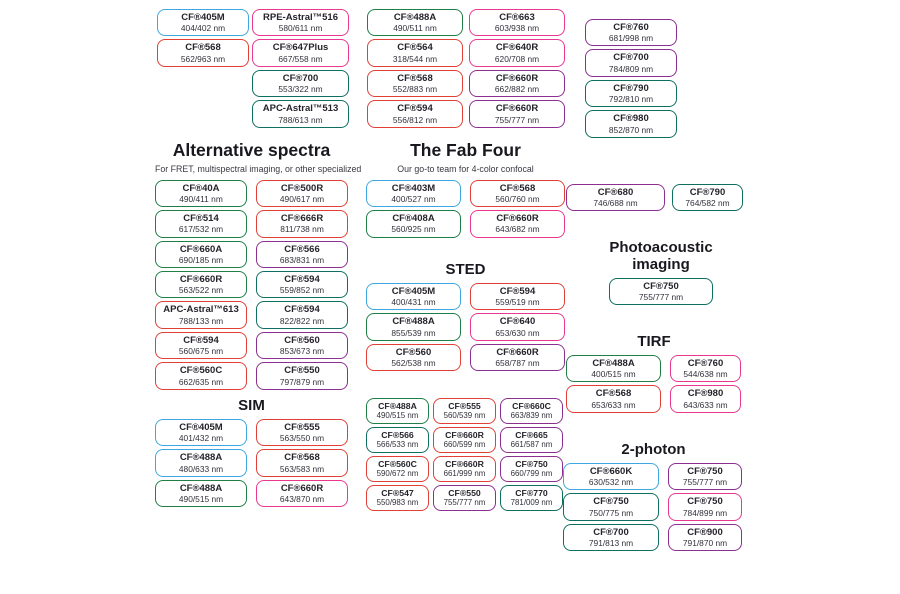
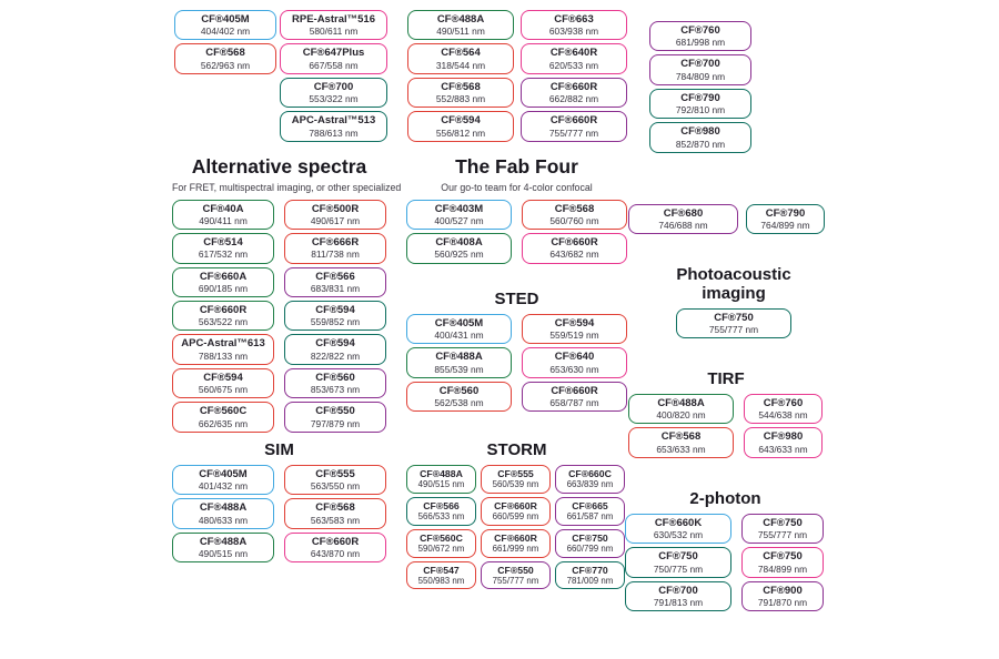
  CF®405M
  404/402 nm
  CF®568
  562/963 nm
  RPE-Astral™516
  580/611 nm
  CF®647Plus
  667/558 nm
  CF®700
  553/322 nm
  APC-Astral™513
  788/613 nm
  CF®488A
  490/511 nm
  CF®564
  318/544 nm
  CF®568
  552/883 nm
  CF®594
  556/812 nm
  CF®663
  603/938 nm
  CF®640R
- 620/708 nm
+ 620/533 nm
  CF®660R
  662/882 nm
  CF®660R
  755/777 nm
  CF®760
  681/998 nm
  CF®700
  784/809 nm
  CF®790
  792/810 nm
  CF®980
  852/870 nm
  Alternative spectra
  For FRET, multispectral imaging, or other specialized
  CF®40A
  490/411 nm
  CF®500R
  490/617 nm
  CF®514
  617/532 nm
  CF®666R
  811/738 nm
  CF®660A
  690/185 nm
  CF®566
  683/831 nm
  CF®660R
  563/522 nm
  CF®594
  559/852 nm
  APC-Astral™613
  788/133 nm
  CF®594
  822/822 nm
  CF®594
  560/675 nm
  CF®560
  853/673 nm
  CF®560C
  662/635 nm
  CF®550
  797/879 nm
  The Fab Four
  Our go-to team for 4-color confocal
  CF®403M
  400/527 nm
  CF®568
  560/760 nm
  CF®408A
  560/925 nm
  CF®660R
  643/682 nm
  STED
  CF®405M
  400/431 nm
  CF®594
  559/519 nm
  CF®488A
  855/539 nm
  CF®640
  653/630 nm
  CF®560
  562/538 nm
  CF®660R
  658/787 nm
  CF®680
  746/688 nm
  CF®790
- 764/582 nm
+ 764/899 nm
  Photoacoustic imaging
  CF®750
  755/777 nm
  TIRF
  CF®488A
- 400/515 nm
+ 400/820 nm
  CF®760
  544/638 nm
  CF®568
  653/633 nm
  CF®980
  643/633 nm
  SIM
  CF®405M
  401/432 nm
  CF®555
  563/550 nm
  CF®488A
  480/633 nm
  CF®568
  563/583 nm
  CF®488A
  490/515 nm
  CF®660R
  643/870 nm
+ STORM
  CF®488A
  490/515 nm
  CF®555
  560/539 nm
  CF®660C
  663/839 nm
  CF®566
  566/533 nm
  CF®660R
  660/599 nm
  CF®665
  661/587 nm
  CF®560C
  590/672 nm
  CF®660R
  661/999 nm
  CF®750
  660/799 nm
  CF®547
  550/983 nm
  CF®550
  755/777 nm
  CF®770
  781/009 nm
  2-photon
  CF®660K
  630/532 nm
  CF®750
  755/777 nm
  CF®750
  750/775 nm
  CF®750
  784/899 nm
  CF®700
  791/813 nm
  CF®900
  791/870 nm
